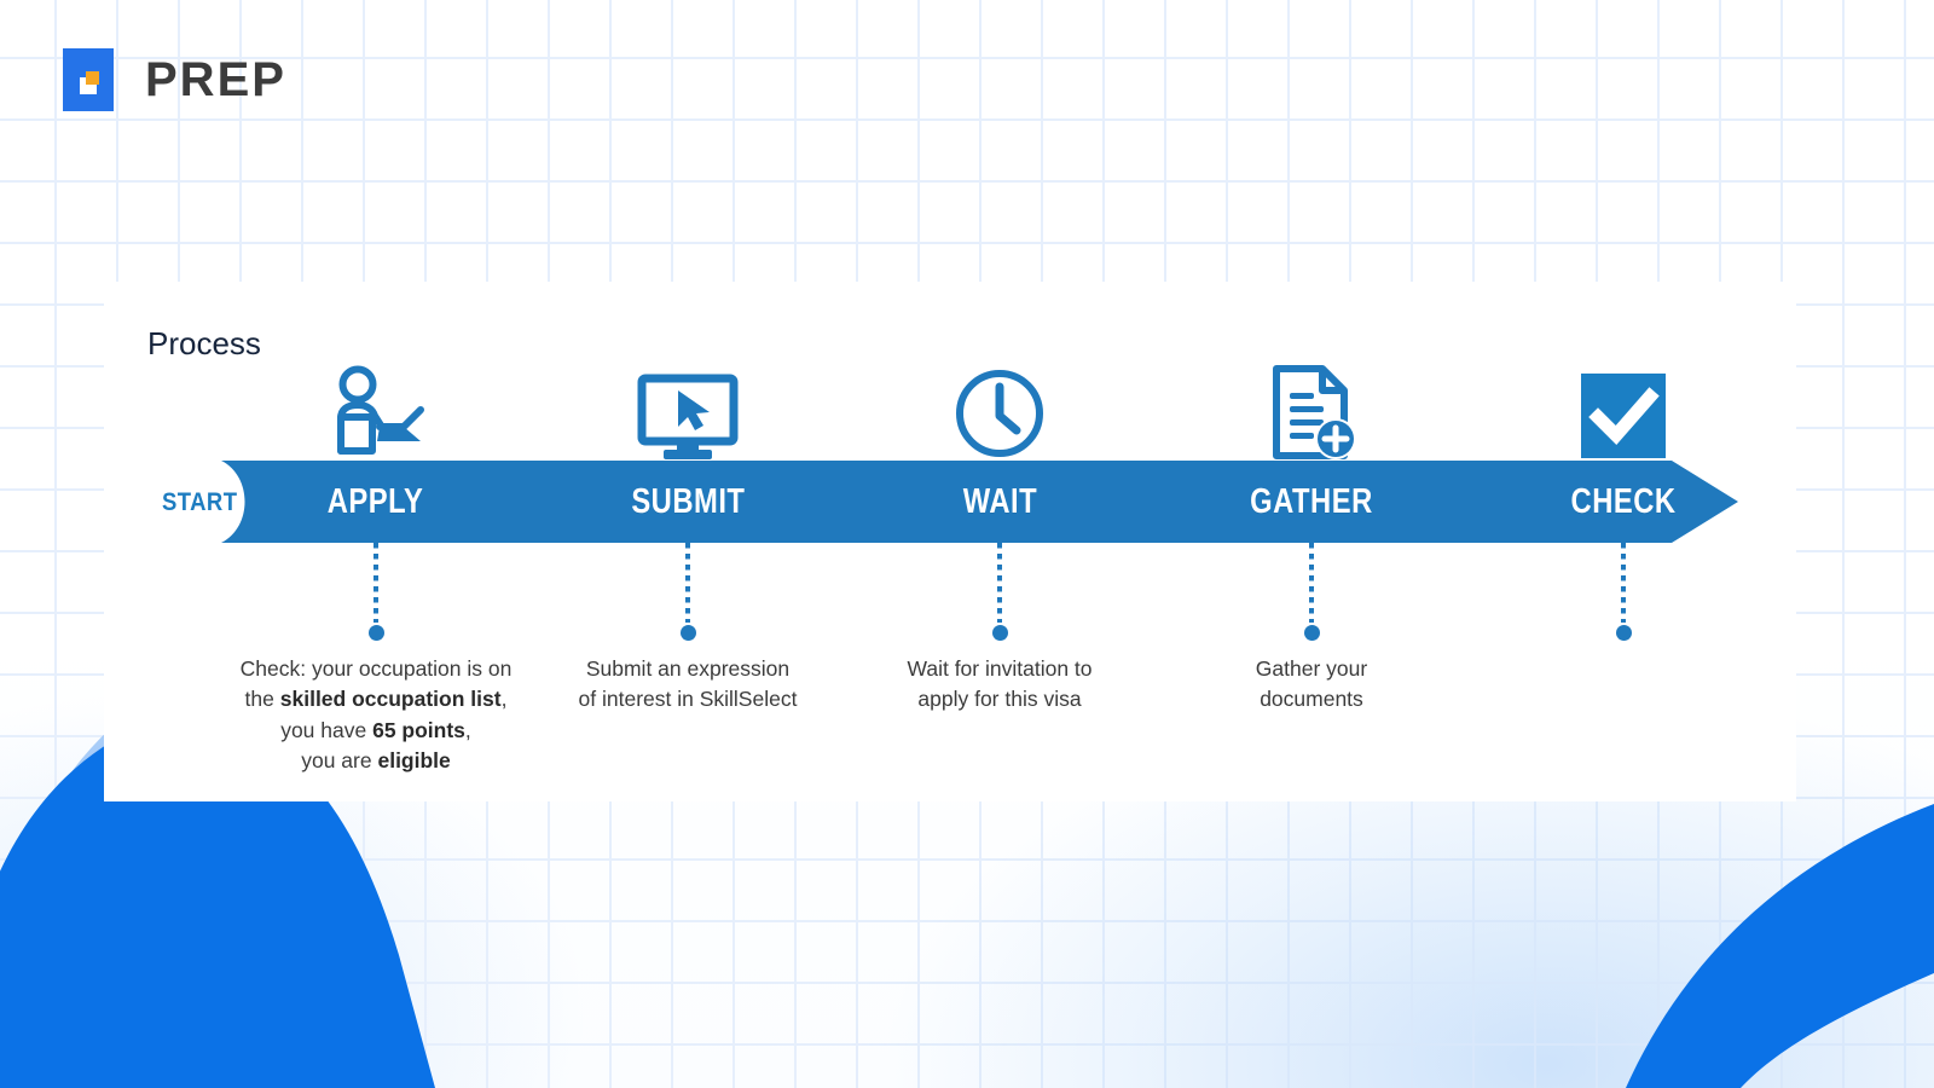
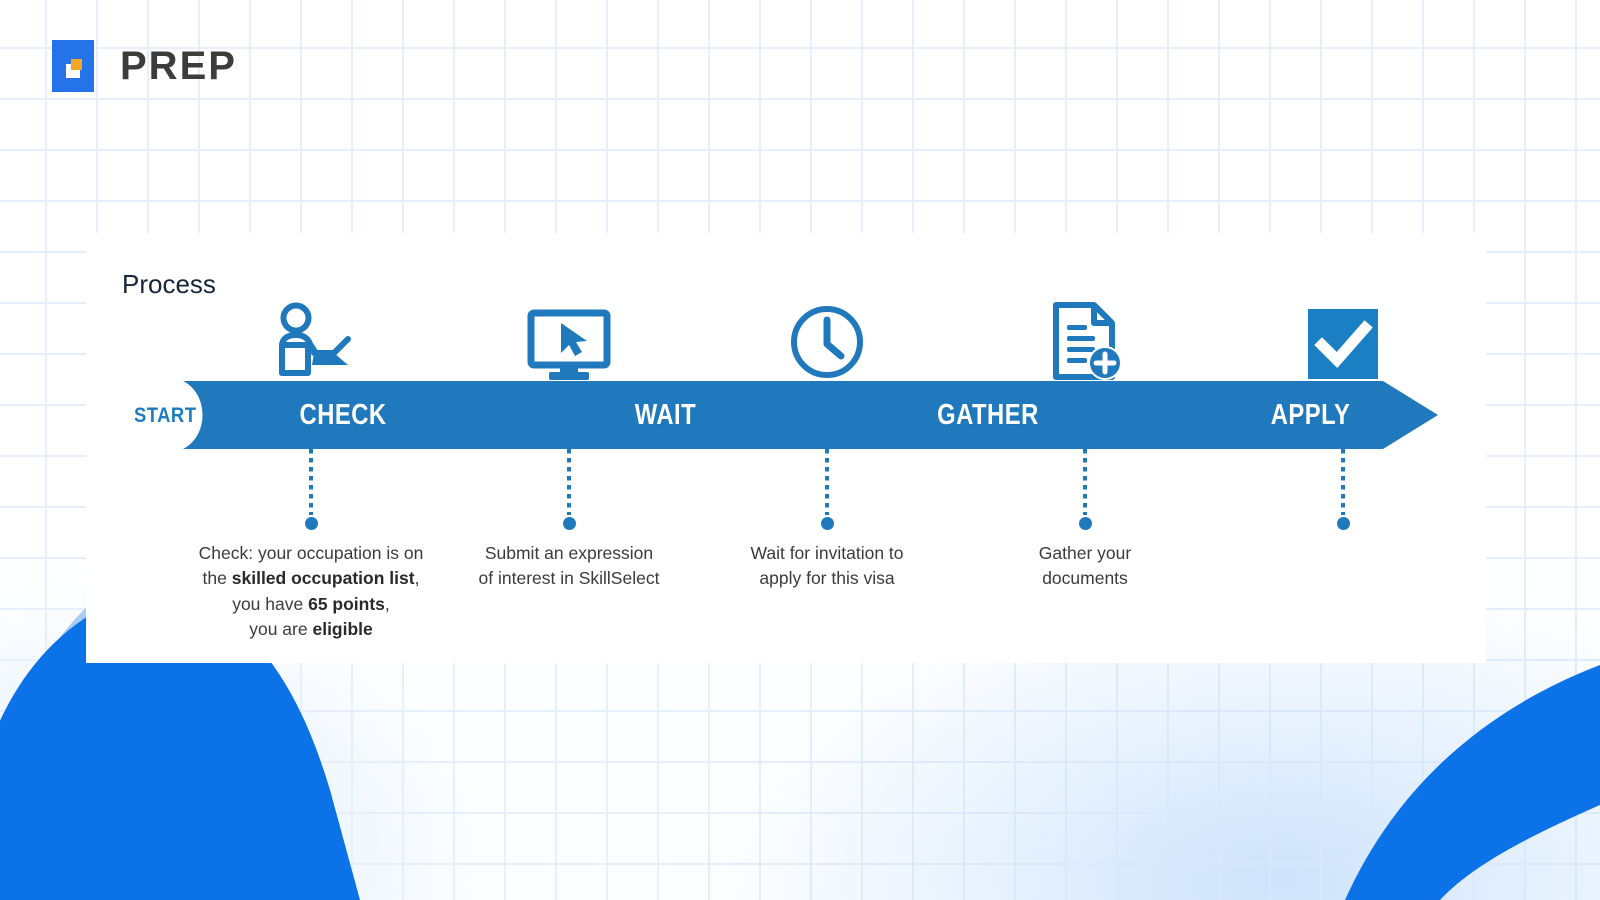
  PREP
  Process
  START
- APPLY
+ CHECK
- SUBMIT
  WAIT
  GATHER
- CHECK
+ APPLY
  Check: your occupation is on
  the skilled occupation list,
  you have 65 points,
  you are eligible
  Submit an expression
  of interest in SkillSelect
  Wait for invitation to
  apply for this visa
  Gather your
  documents
